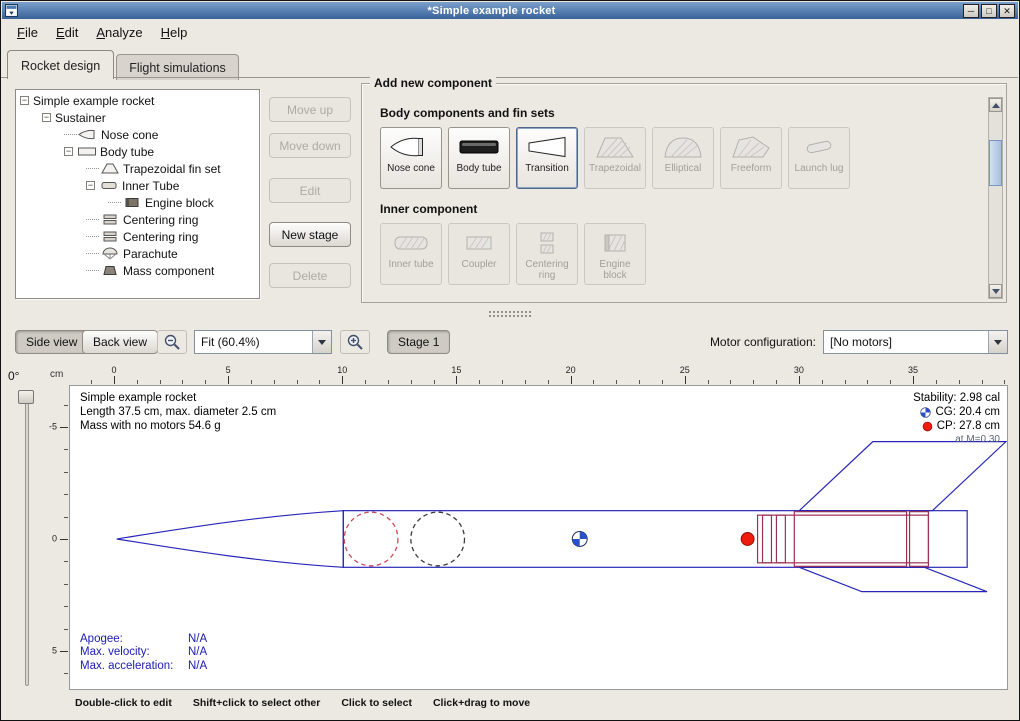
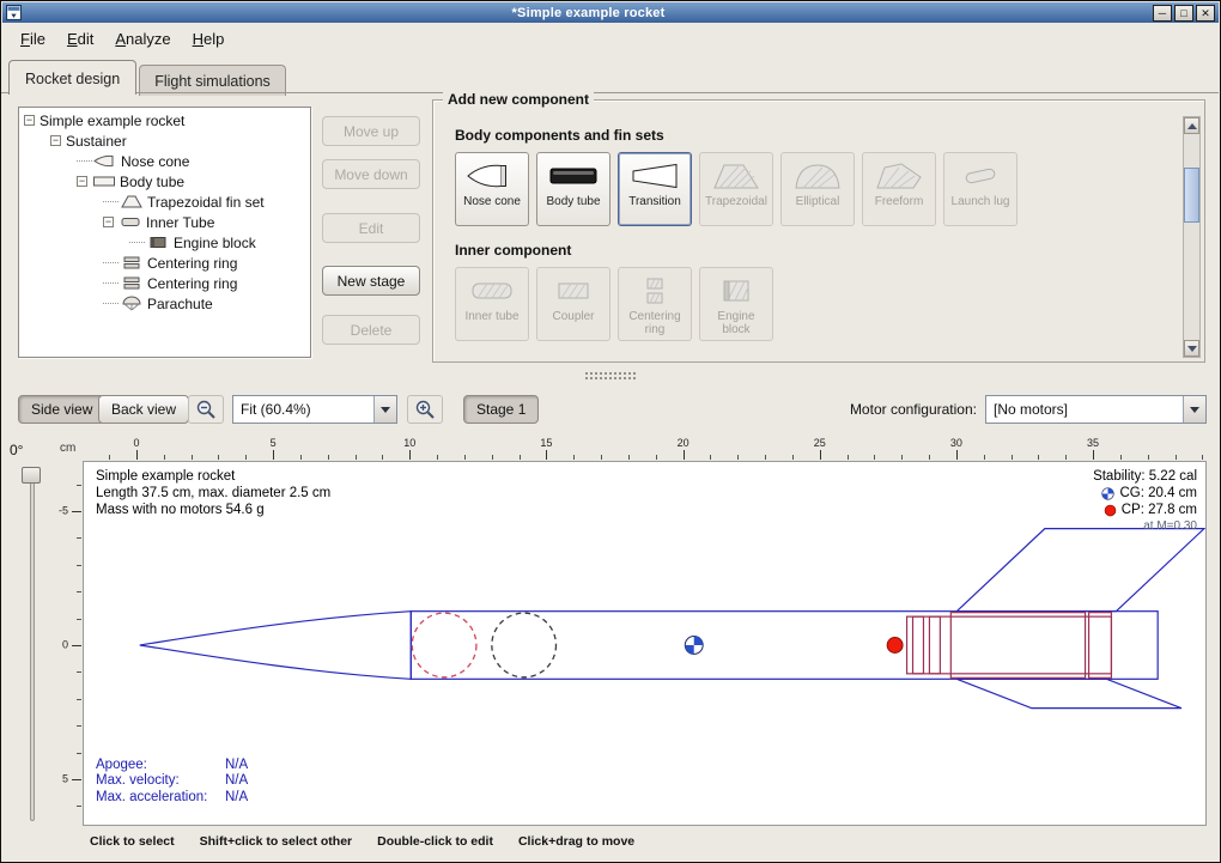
  *Simple example rocket
  ─
  □
  ✕
  File Edit Analyze Help
  Rocket design Flight simulations
  −
  Simple example rocket
  −
  Sustainer
  Nose cone
  −
  Body tube
  Trapezoidal fin set
  −
  Inner Tube
  Engine block
  Centering ring
  Centering ring
  Parachute
- Mass component
  Move up
  Move down
  Edit
  New stage
  Delete
  Add new component
  Body components and fin sets
  Nose cone
  Body tube
  Transition
  Trapezoidal
  Elliptical
  Freeform
  Launch lug
  Inner component
  Inner tube
  Coupler
  Centering ring
  Engine block
  Side view
  Back view
  Fit (60.4%)
  Stage 1
  Motor configuration:
  [No motors]
  0°
  cm
  0
  5
  10
  15
  20
  25
  30
  35
  -5
  0
  5
  Simple example rocket
  Length 37.5 cm, max. diameter 2.5 cm
  Mass with no motors 54.6 g
- Stability: 2.98 cal
+ Stability: 5.22 cal
  CG: 20.4 cm
  CP: 27.8 cm
  at M=0.30
  Apogee: N/A
  Max. velocity: N/A
  Max. acceleration: N/A
- Double-click to edit
+ Click to select
  Shift+click to select other
- Click to select
+ Double-click to edit
  Click+drag to move
